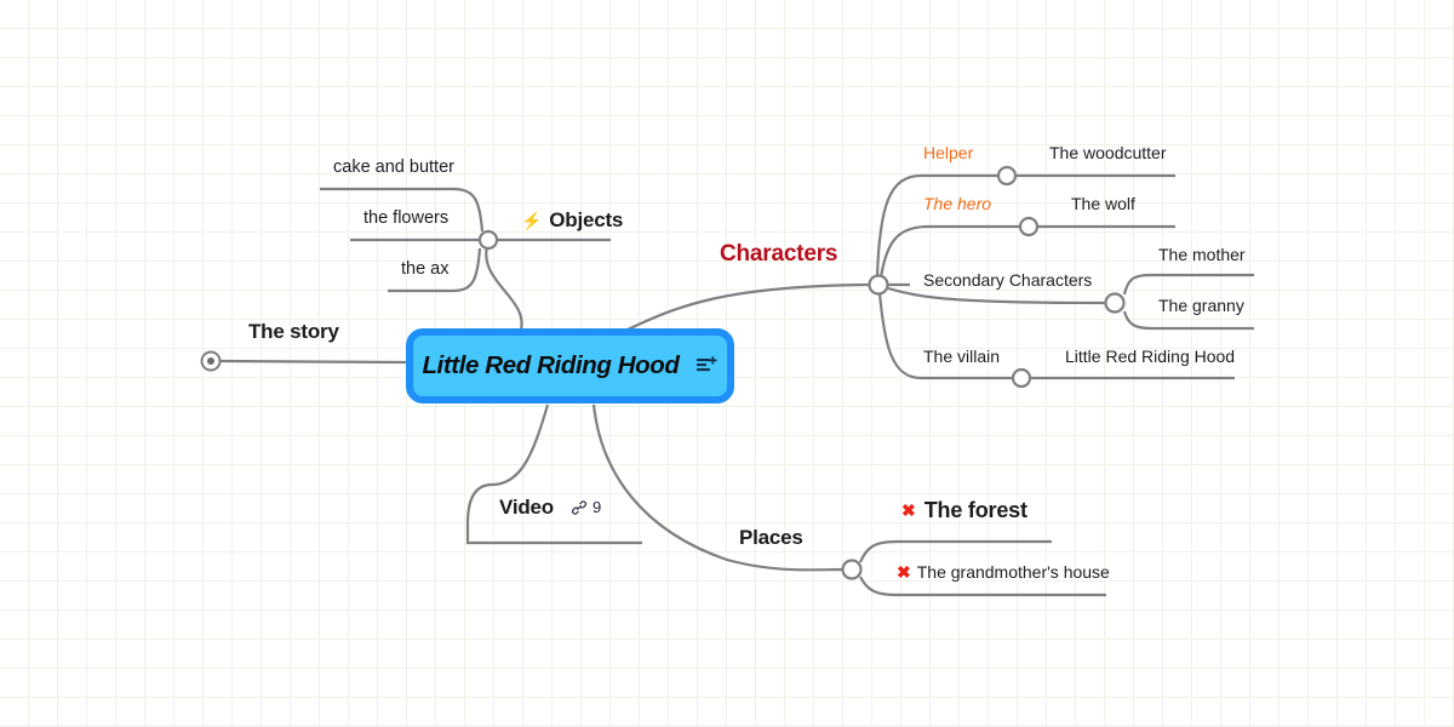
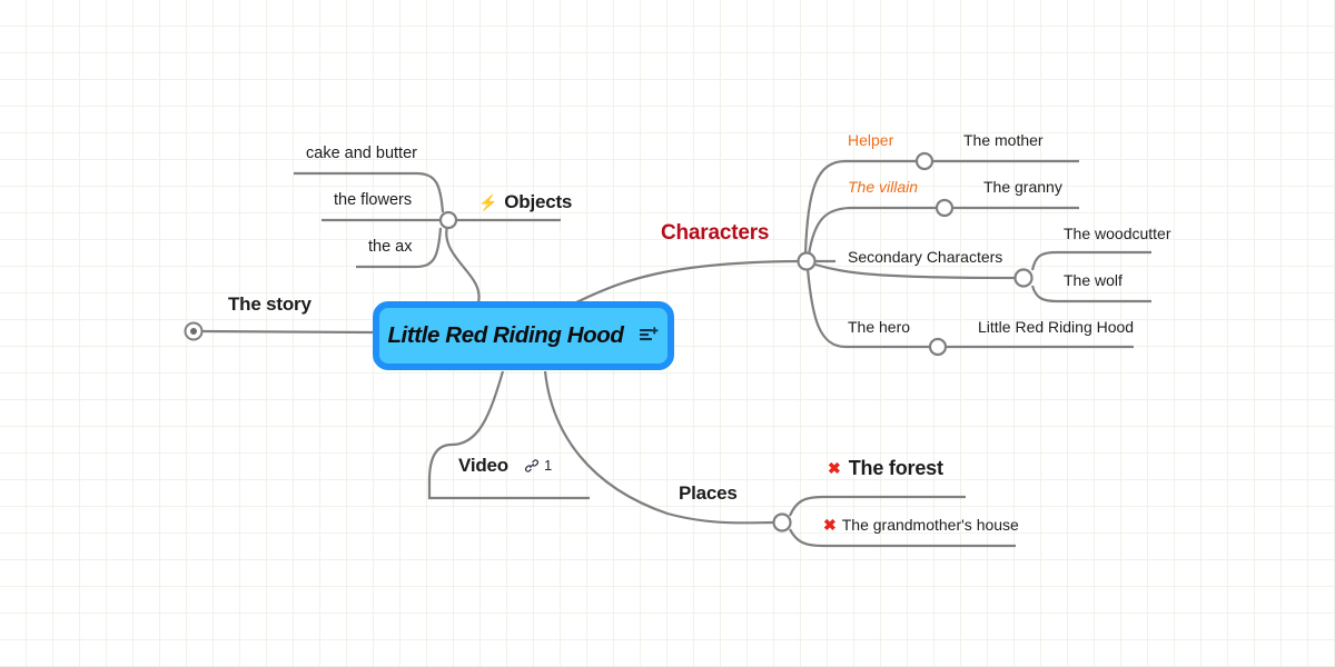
  Little Red Riding Hood
  The story
  ⚡
  Objects
  cake and butter
  the flowers
  the ax
  Characters
  Helper
- The woodcutter
+ The mother
- The hero
+ The villain
- The wolf
+ The granny
  Secondary Characters
- The mother
+ The woodcutter
- The granny
+ The wolf
- The villain
+ The hero
  Little Red Riding Hood
  Video
- 9
+ 1
  Places
  ✖
  The forest
  ✖
  The grandmother's house
